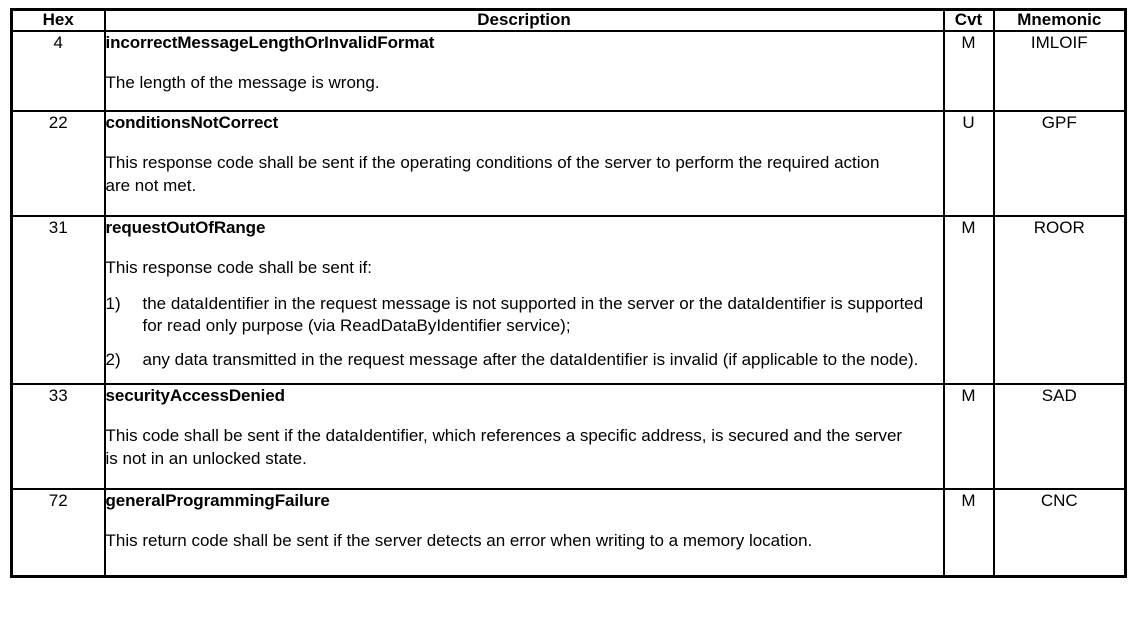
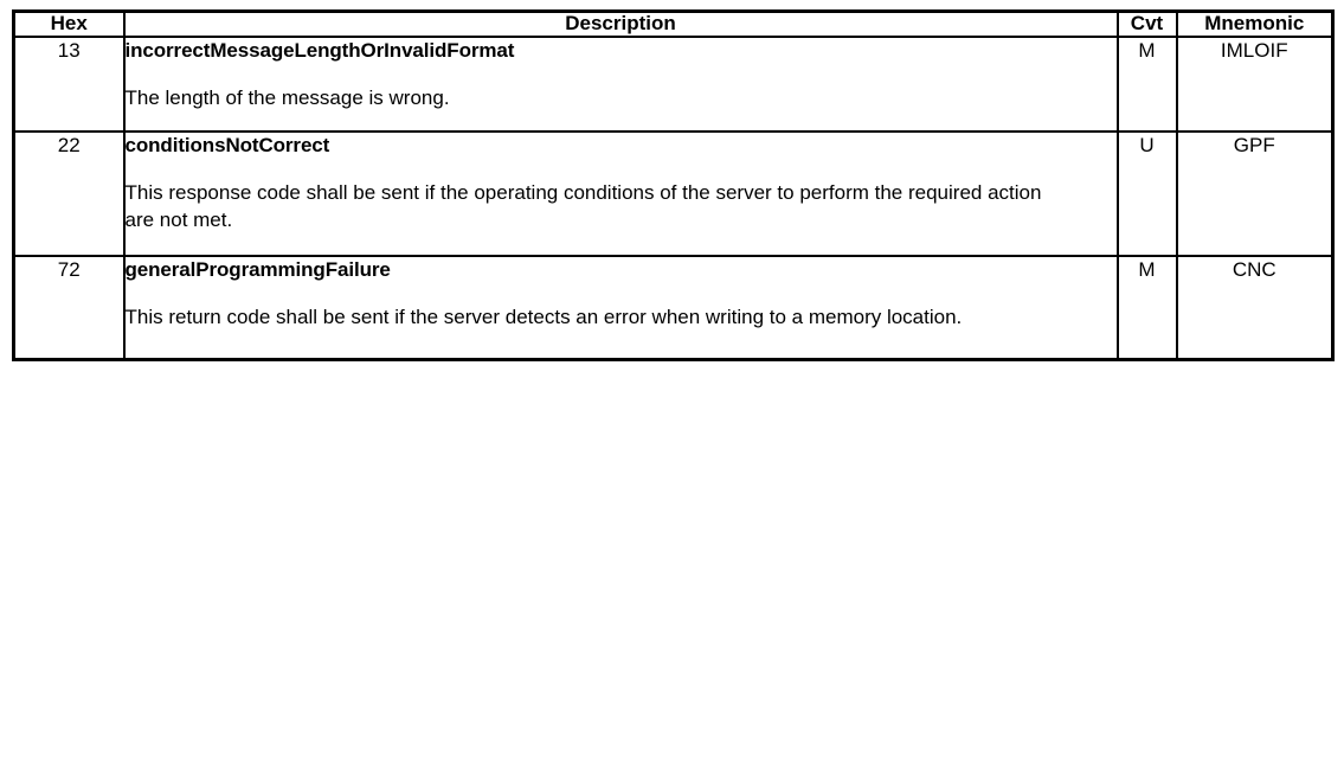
  Hex	Description	Cvt	Mnemonic
- 4	incorrectMessageLengthOrInvalidFormat The length of the message is wrong.	M	IMLOIF
+ 13	incorrectMessageLengthOrInvalidFormat The length of the message is wrong.	M	IMLOIF
  22	conditionsNotCorrect This response code shall be sent if the operating conditions of the server to perform the required action are not met.	U	GPF
- 31	requestOutOfRange This response code shall be sent if: 1) the dataIdentifier in the request message is not supported in the server or the dataIdentifier is supported for read only purpose (via ReadDataByIdentifier service); 2) any data transmitted in the request message after the dataIdentifier is invalid (if applicable to the node).	M	ROOR
- 33	securityAccessDenied This code shall be sent if the dataIdentifier, which references a specific address, is secured and the server is not in an unlocked state.	M	SAD
  72	generalProgrammingFailure This return code shall be sent if the server detects an error when writing to a memory location.	M	CNC
